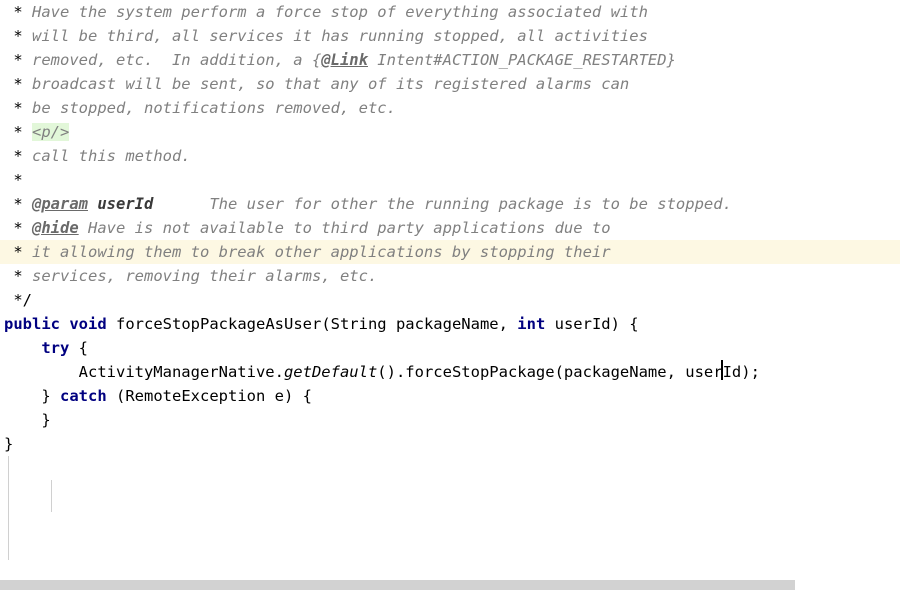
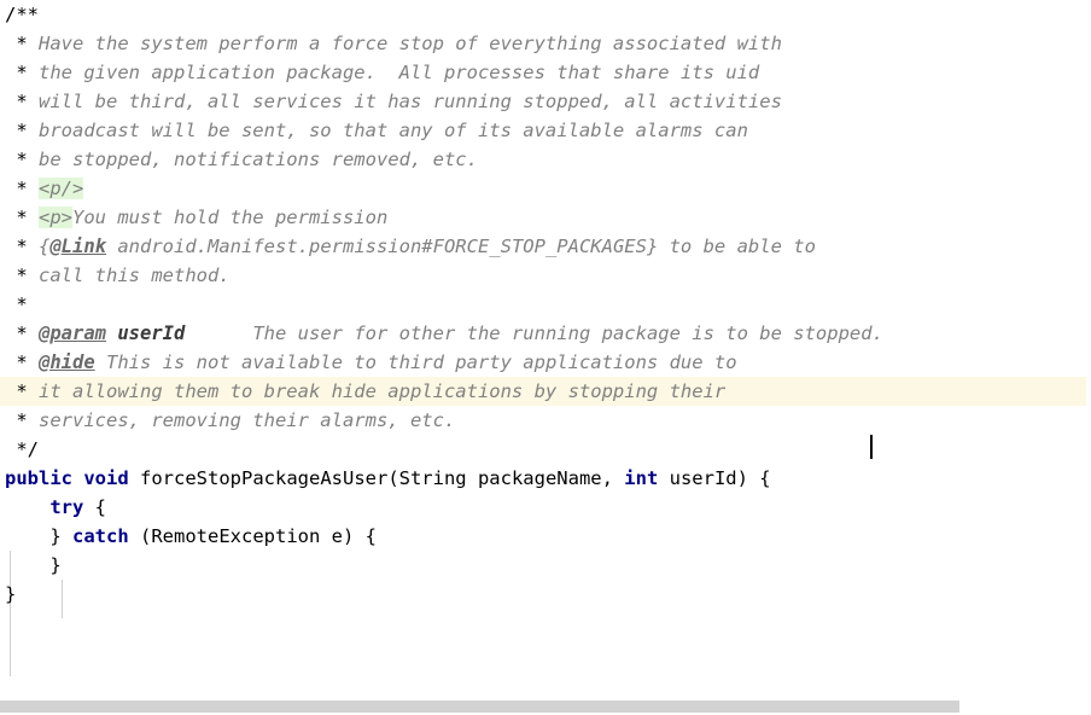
+ /**
  * Have the system perform a force stop of everything associated with
+ * the given application package. All processes that share its uid
  * will be third, all services it has running stopped, all activities
- * removed, etc. In addition, a {@Link Intent#ACTION_PACKAGE_RESTARTED}
- * broadcast will be sent, so that any of its registered alarms can
+ * broadcast will be sent, so that any of its available alarms can
  * be stopped, notifications removed, etc.
  * <p/>
+ * <p>You must hold the permission
+ * {@Link android.Manifest.permission#FORCE_STOP_PACKAGES} to be able to
  * call this method.
  *
  * @param userId The user for other the running package is to be stopped.
- * @hide Have is not available to third party applications due to
+ * @hide This is not available to third party applications due to
- * it allowing them to break other applications by stopping their
+ * it allowing them to break hide applications by stopping their
  * services, removing their alarms, etc.
  */
  public void forceStopPackageAsUser(String packageName, int userId) {
  try {
- ActivityManagerNative.getDefault().forceStopPackage(packageName, userId);
  } catch (RemoteException e) {
  }
  }
